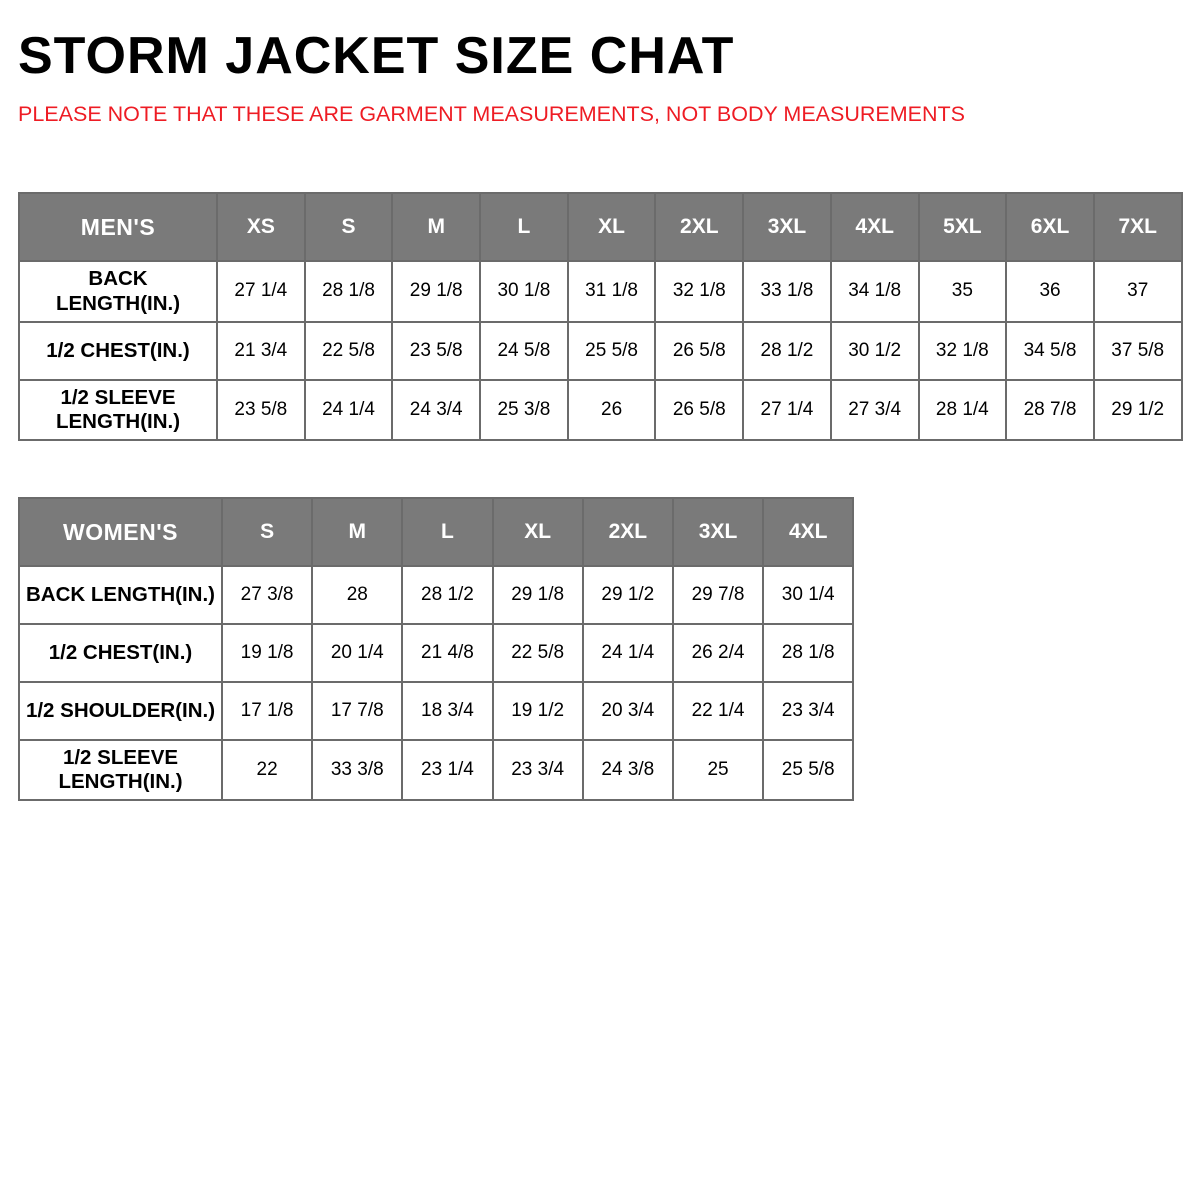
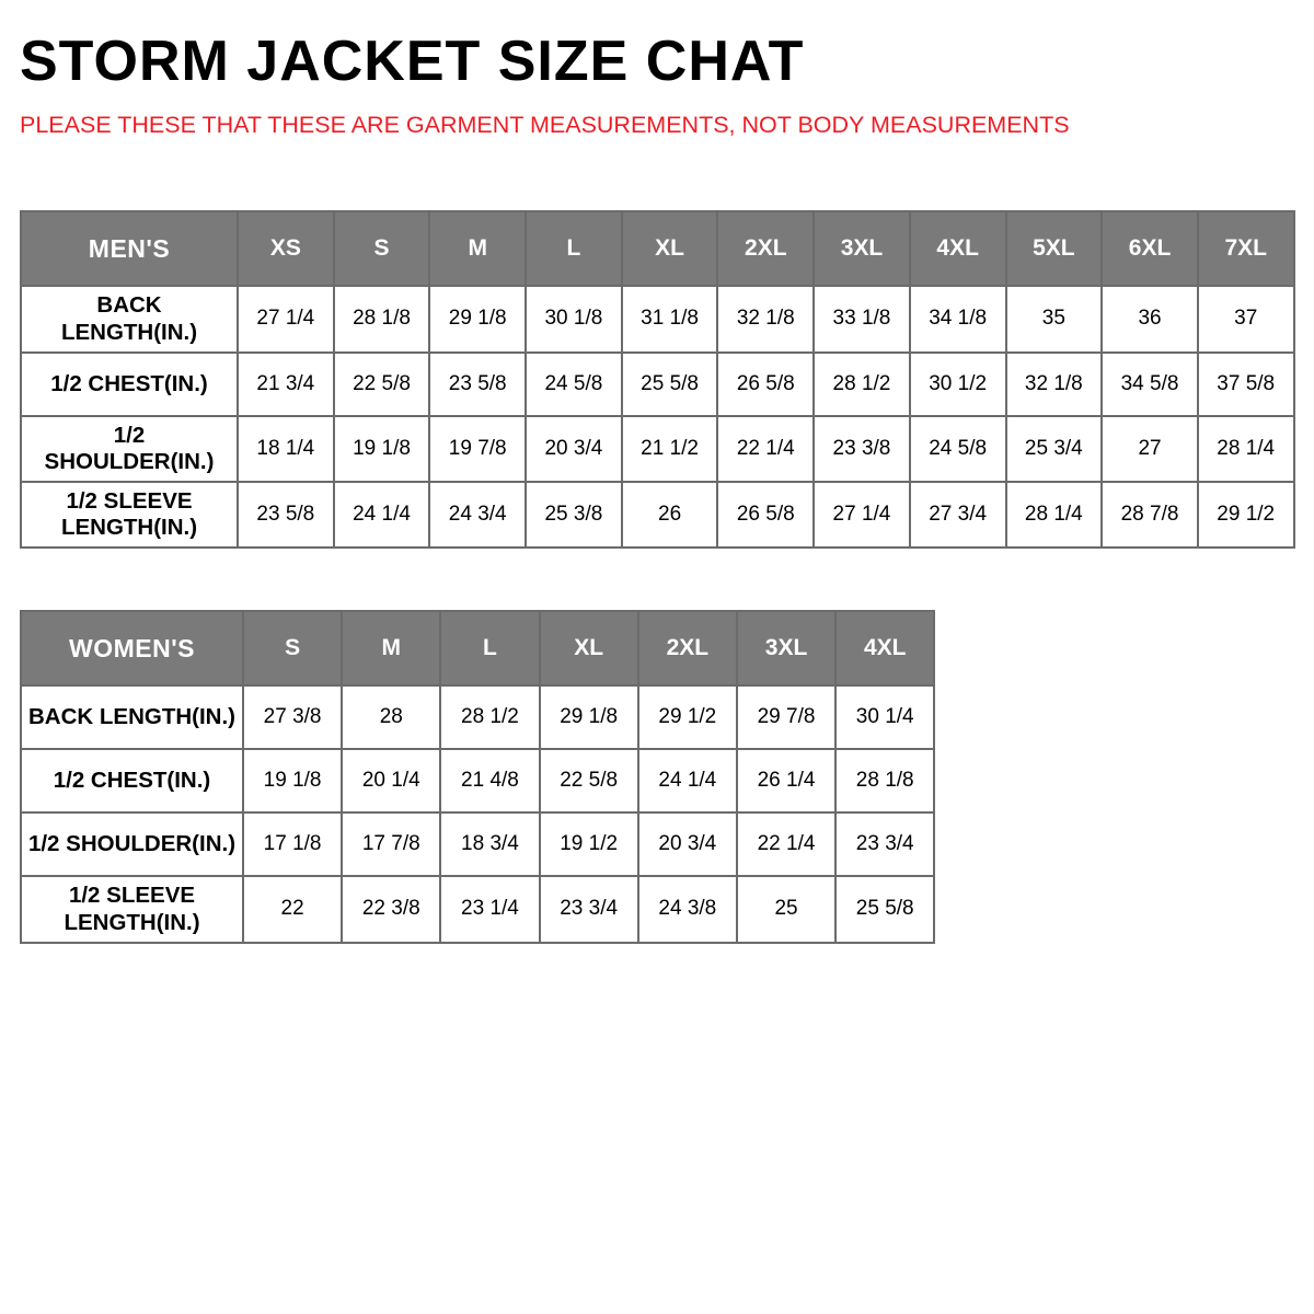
  STORM JACKET SIZE CHAT
- PLEASE NOTE THAT THESE ARE GARMENT MEASUREMENTS, NOT BODY MEASUREMENTS
+ PLEASE THESE THAT THESE ARE GARMENT MEASUREMENTS, NOT BODY MEASUREMENTS
  MEN'S	XS	S	M	L	XL	2XL	3XL	4XL	5XL	6XL	7XL
  BACK LENGTH(IN.)	27 1/4	28 1/8	29 1/8	30 1/8	31 1/8	32 1/8	33 1/8	34 1/8	35	36	37
  1/2 CHEST(IN.)	21 3/4	22 5/8	23 5/8	24 5/8	25 5/8	26 5/8	28 1/2	30 1/2	32 1/8	34 5/8	37 5/8
+ 1/2 SHOULDER(IN.)	18 1/4	19 1/8	19 7/8	20 3/4	21 1/2	22 1/4	23 3/8	24 5/8	25 3/4	27	28 1/4
  1/2 SLEEVE LENGTH(IN.)	23 5/8	24 1/4	24 3/4	25 3/8	26	26 5/8	27 1/4	27 3/4	28 1/4	28 7/8	29 1/2
  WOMEN'S	S	M	L	XL	2XL	3XL	4XL
  BACK LENGTH(IN.)	27 3/8	28	28 1/2	29 1/8	29 1/2	29 7/8	30 1/4
- 1/2 CHEST(IN.)	19 1/8	20 1/4	21 4/8	22 5/8	24 1/4	26 2/4	28 1/8
+ 1/2 CHEST(IN.)	19 1/8	20 1/4	21 4/8	22 5/8	24 1/4	26 1/4	28 1/8
  1/2 SHOULDER(IN.)	17 1/8	17 7/8	18 3/4	19 1/2	20 3/4	22 1/4	23 3/4
- 1/2 SLEEVE LENGTH(IN.)	22	33 3/8	23 1/4	23 3/4	24 3/8	25	25 5/8
+ 1/2 SLEEVE LENGTH(IN.)	22	22 3/8	23 1/4	23 3/4	24 3/8	25	25 5/8
